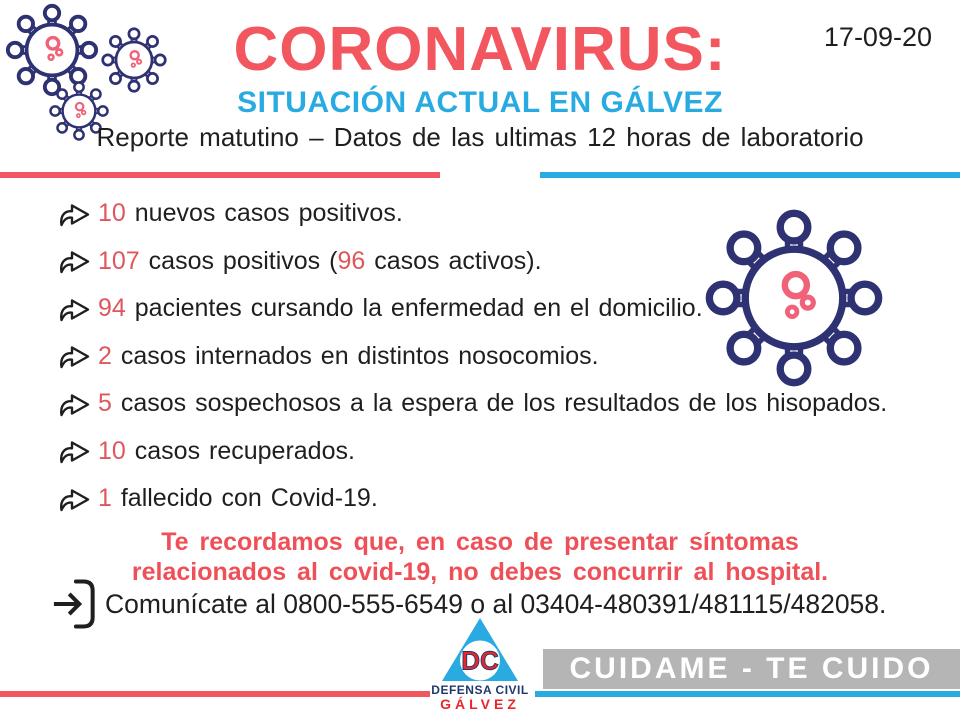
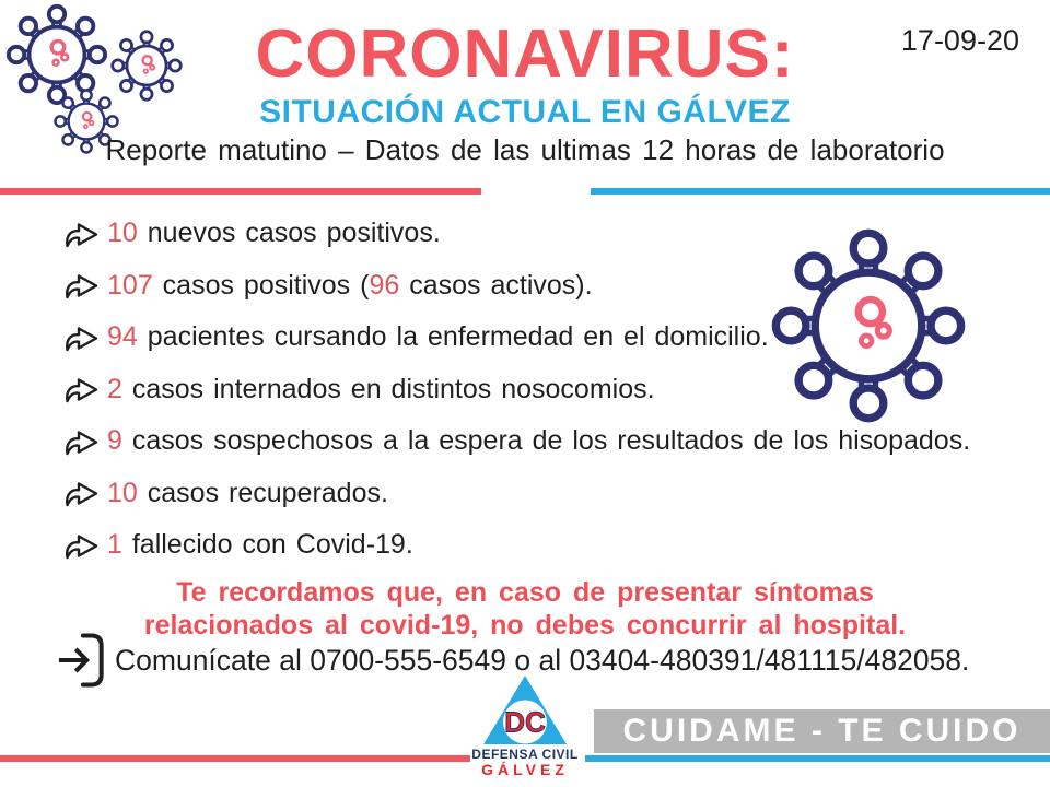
  17-09-20
  CORONAVIRUS:
  SITUACIÓN ACTUAL EN GÁLVEZ
  Reporte matutino – Datos de las ultimas 12 horas de laboratorio
  10 nuevos casos positivos.
  107 casos positivos (96 casos activos).
  94 pacientes cursando la enfermedad en el domicilio.
  2 casos internados en distintos nosocomios.
- 5 casos sospechosos a la espera de los resultados de los hisopados.
+ 9 casos sospechosos a la espera de los resultados de los hisopados.
  10 casos recuperados.
  1 fallecido con Covid-19.
  Te recordamos que, en caso de presentar síntomas relacionados al covid-19, no debes concurrir al hospital.
- Comunícate al 0800-555-6549 o al 03404-480391/481115/482058.
+ Comunícate al 0700-555-6549 o al 03404-480391/481115/482058.
  CUIDAME - TE CUIDO
  DC
  DEFENSA CIVIL
  GÁLVEZ
